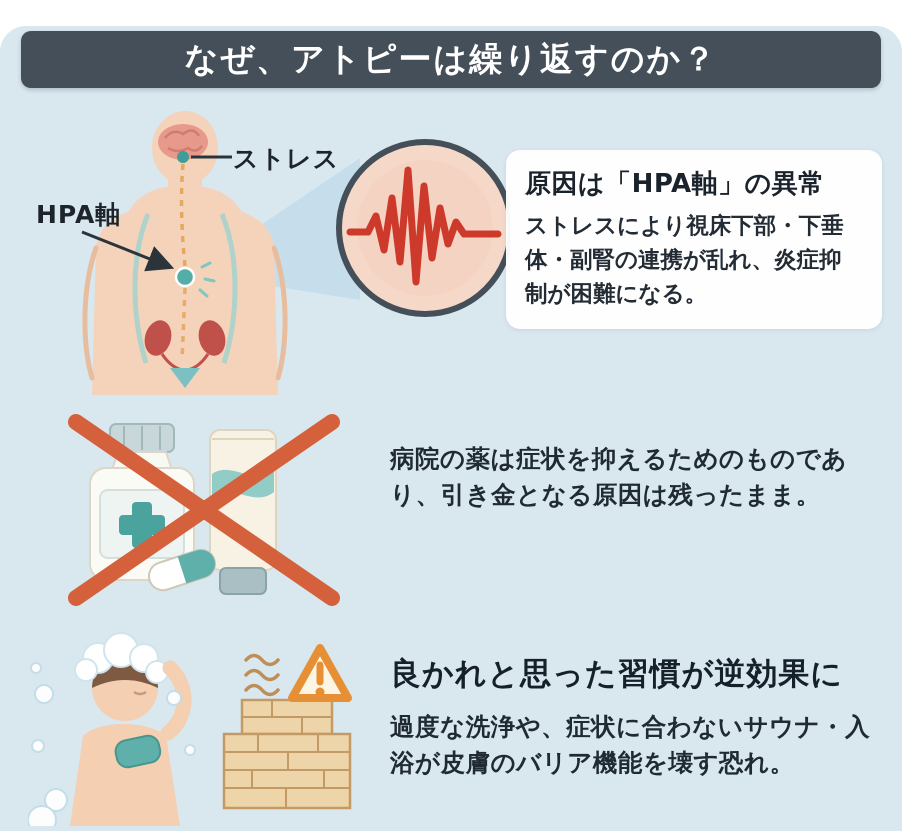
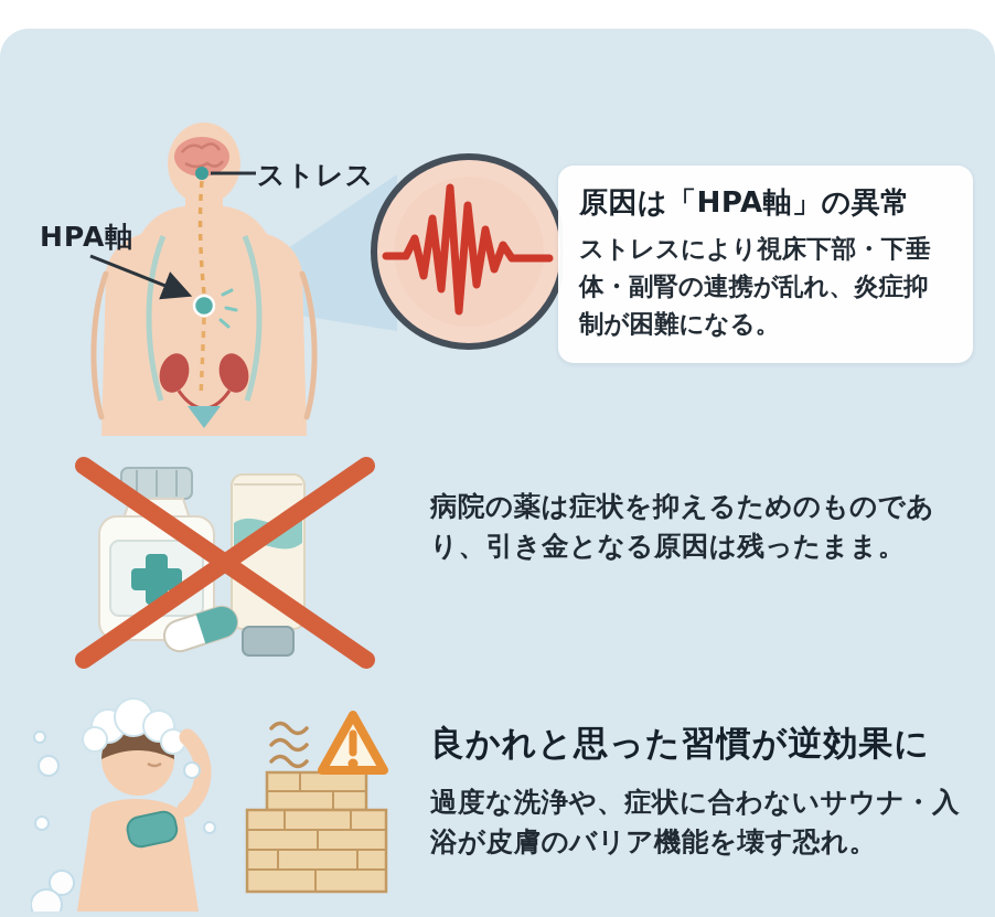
- なぜ、アトピーは繰り返すのか？
  ストレス
  HPA軸
  原因は「HPA軸」の異常
  ストレスにより視床下部・下垂体・副腎の連携が乱れ、炎症抑制が困難になる。
  病院の薬は症状を抑えるためのものであり、引き金となる原因は残ったまま。
  良かれと思った習慣が逆効果に
  過度な洗浄や、症状に合わないサウナ・入浴が皮膚のバリア機能を壊す恐れ。
